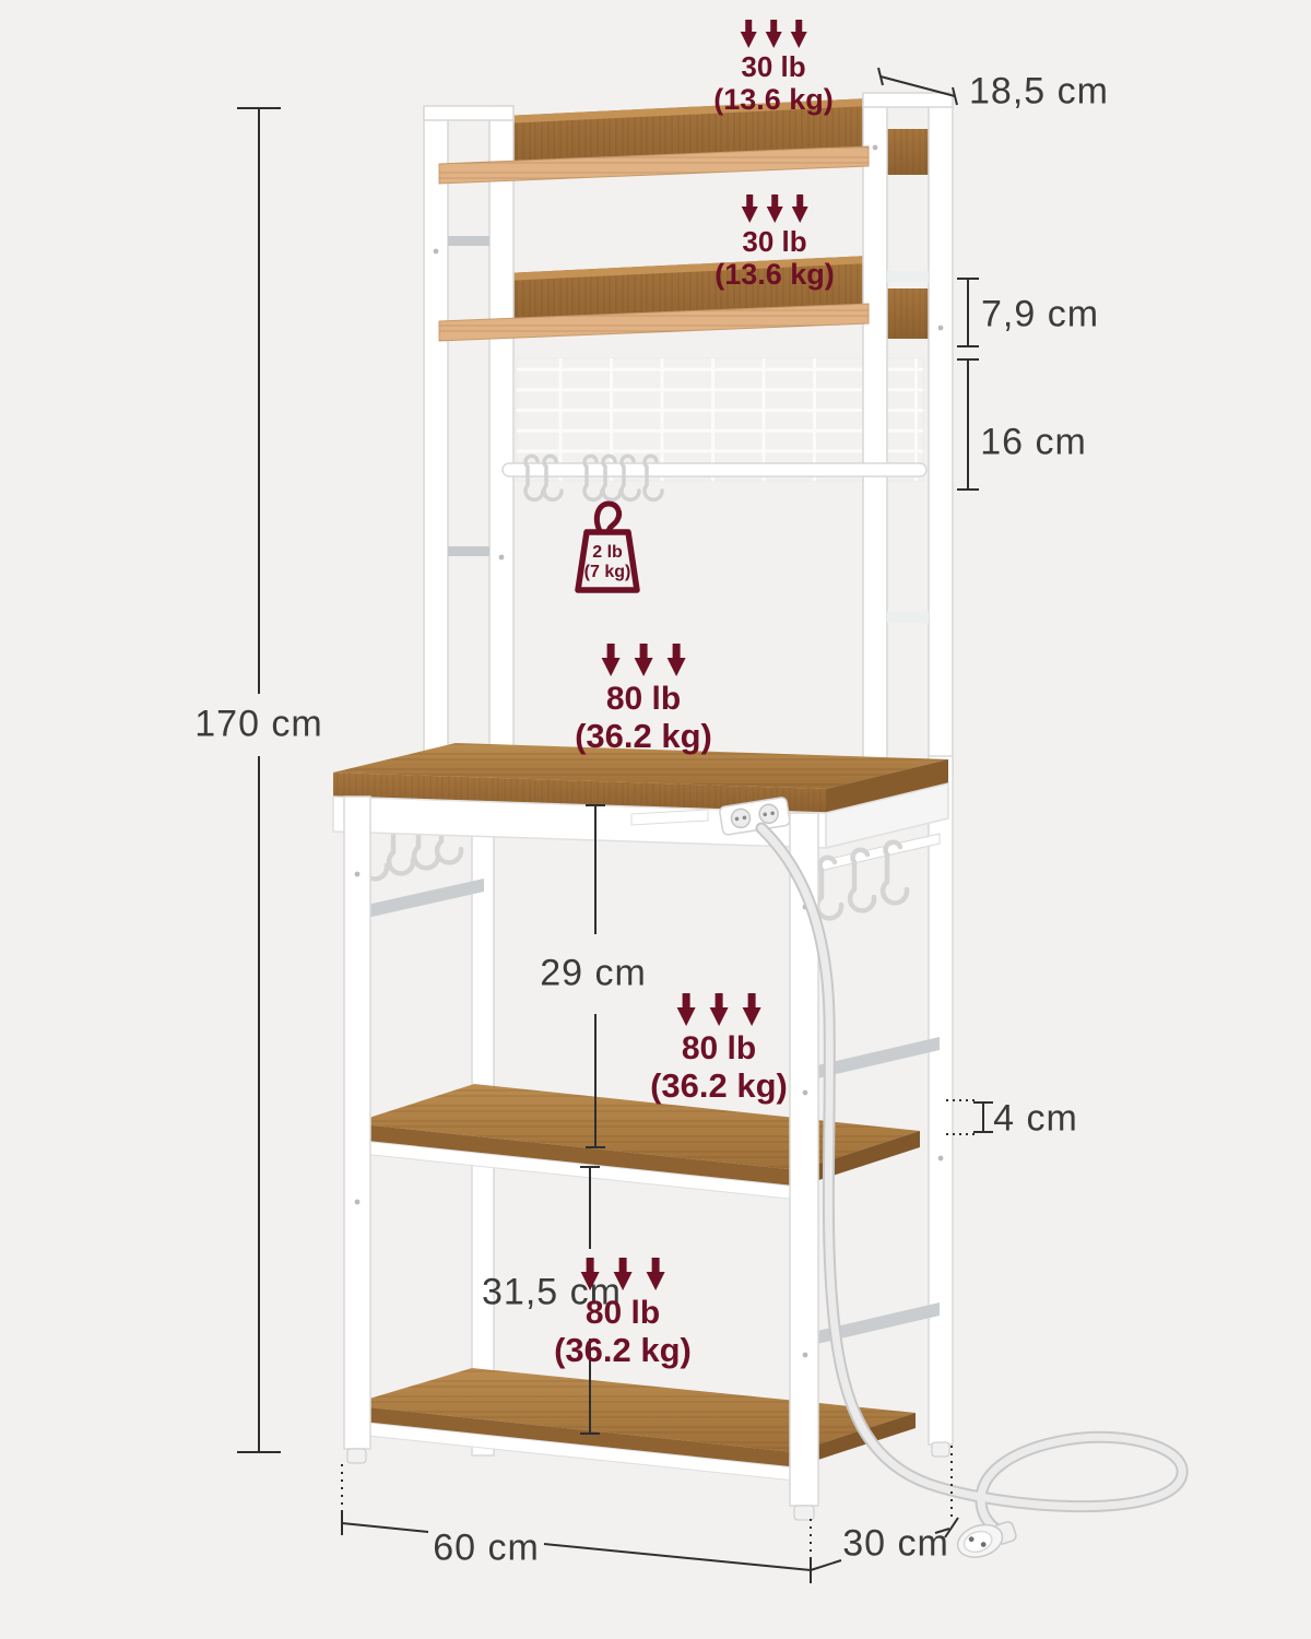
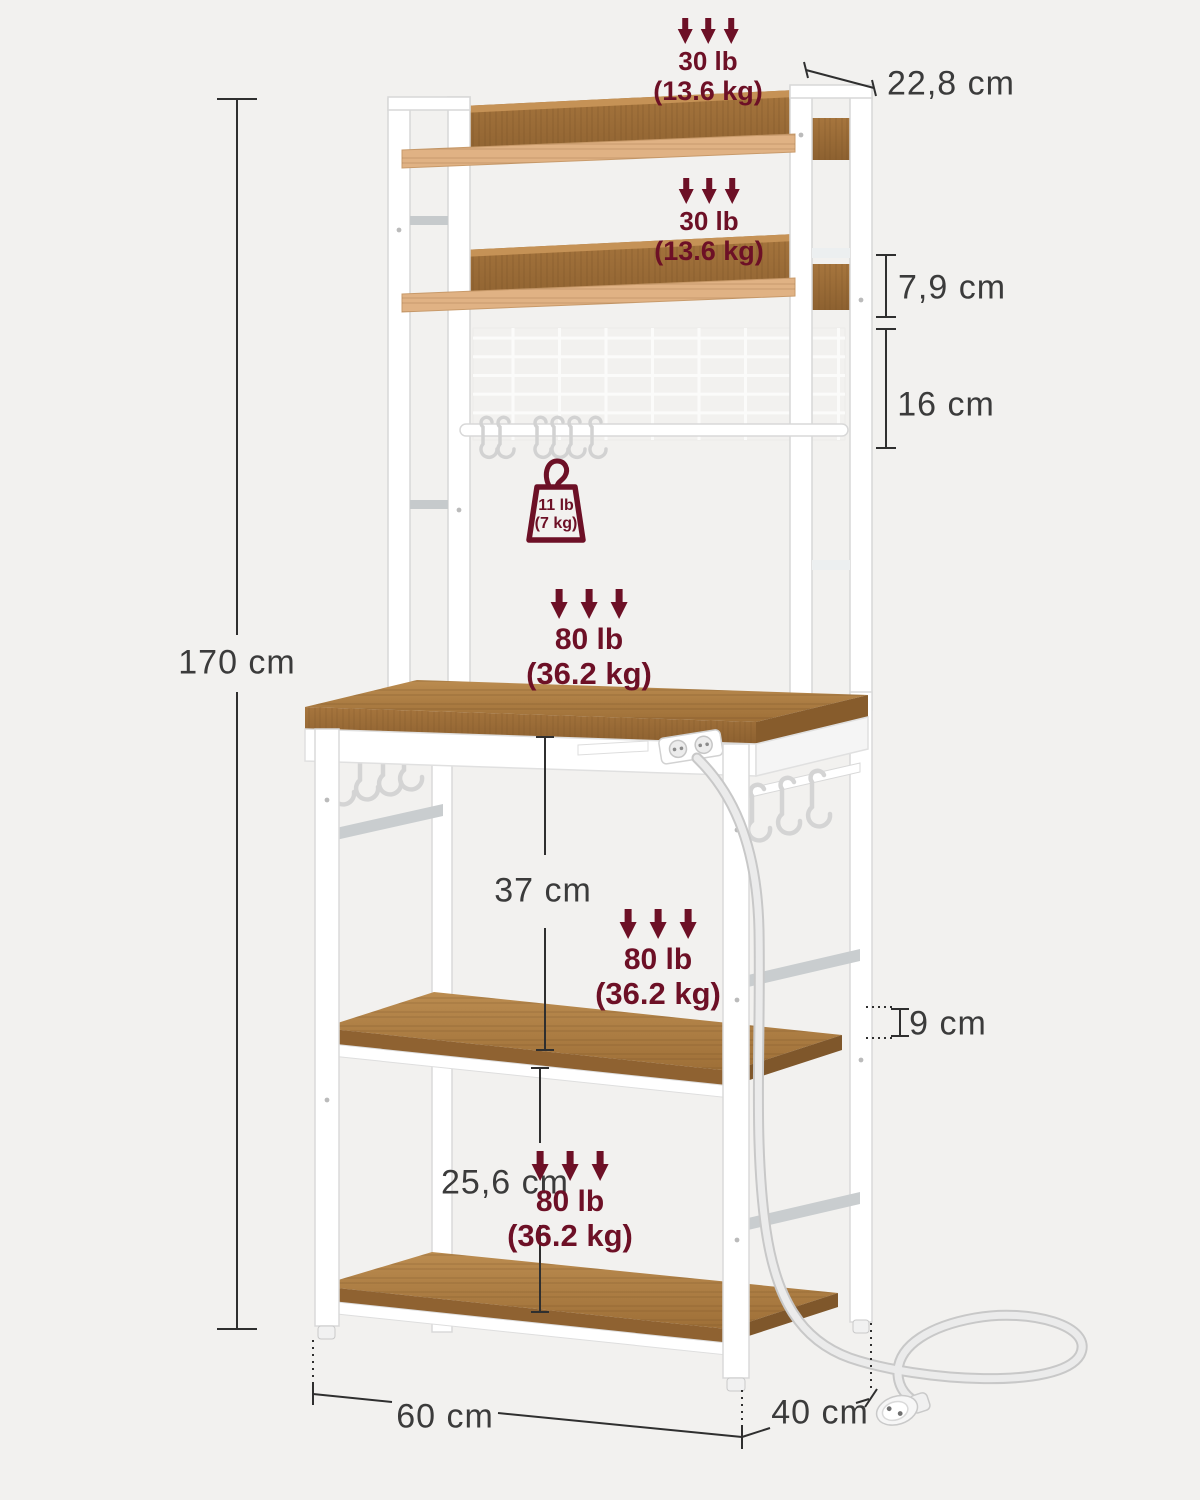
  170 cm
- 18,5 cm
+ 22,8 cm
  7,9 cm
  16 cm
- 29 cm
+ 37 cm
- 4 cm
+ 9 cm
- 31,5 cm
+ 25,6 cm
  60 cm
- 30 cm
+ 40 cm
  30 lb
  (13.6 kg)
  30 lb
  (13.6 kg)
  80 lb
  (36.2 kg)
  80 lb
  (36.2 kg)
  80 lb
  (36.2 kg)
- 2 lb
+ 11 lb
  (7 kg)
